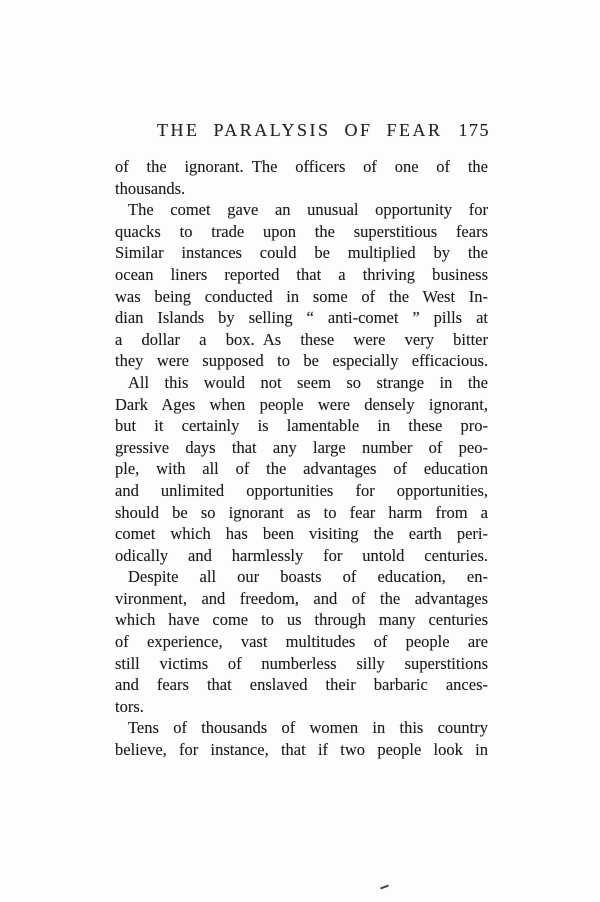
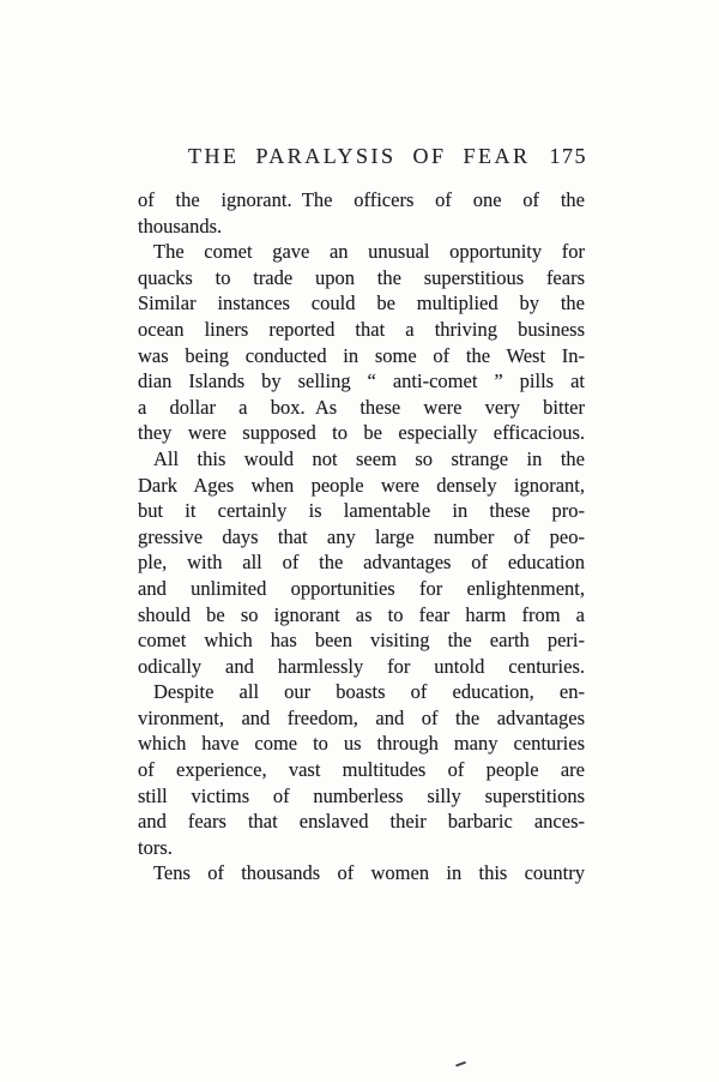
  THE PARALYSIS OF FEAR 175
  of the ignorant. The officers of one of the
  thousands.
  The comet gave an unusual opportunity for
  quacks to trade upon the superstitious fears
  Similar instances could be multiplied by the
  ocean liners reported that a thriving business
  was being conducted in some of the West In-
  dian Islands by selling “ anti-comet ” pills at
  a dollar a box. As these were very bitter
  they were supposed to be especially efficacious.
  All this would not seem so strange in the
  Dark Ages when people were densely ignorant,
  but it certainly is lamentable in these pro-
  gressive days that any large number of peo-
  ple, with all of the advantages of education
- and unlimited opportunities for opportunities,
+ and unlimited opportunities for enlightenment,
  should be so ignorant as to fear harm from a
  comet which has been visiting the earth peri-
  odically and harmlessly for untold centuries.
  Despite all our boasts of education, en-
  vironment, and freedom, and of the advantages
  which have come to us through many centuries
  of experience, vast multitudes of people are
  still victims of numberless silly superstitions
  and fears that enslaved their barbaric ances-
  tors.
  Tens of thousands of women in this country
- believe, for instance, that if two people look in
